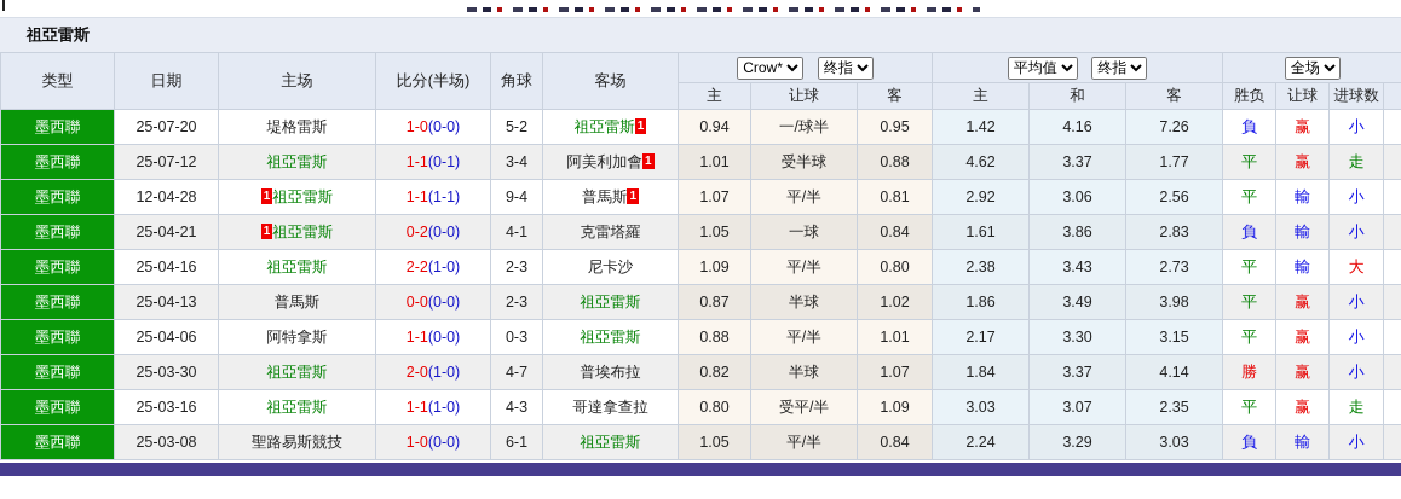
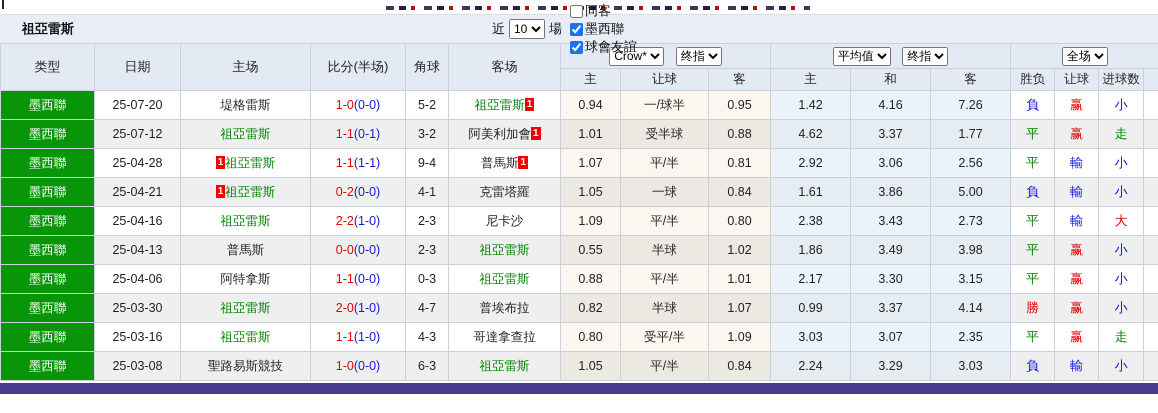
  祖亞雷斯
+ 近
+ 10
+ 場
+ 同客
+ 墨西聯
+ 球會友誼
  类型	日期	主场	比分(半场)	角球	客场	Crow* 终指	平均值 终指	全场
  主	让球	客	主	和	客	胜负	让球	进球数
  墨西聯	25-07-20	堤格雷斯	1-0(0-0)	5-2	祖亞雷斯 1	0.94	一/球半	0.95	1.42	4.16	7.26	負	赢	小
- 墨西聯	25-07-12	祖亞雷斯	1-1(0-1)	3-4	阿美利加會 1	1.01	受半球	0.88	4.62	3.37	1.77	平	赢	走
+ 墨西聯	25-07-12	祖亞雷斯	1-1(0-1)	3-2	阿美利加會 1	1.01	受半球	0.88	4.62	3.37	1.77	平	赢	走
- 墨西聯	12-04-28	1 祖亞雷斯	1-1(1-1)	9-4	普馬斯 1	1.07	平/半	0.81	2.92	3.06	2.56	平	輸	小
+ 墨西聯	25-04-28	1 祖亞雷斯	1-1(1-1)	9-4	普馬斯 1	1.07	平/半	0.81	2.92	3.06	2.56	平	輸	小
- 墨西聯	25-04-21	1 祖亞雷斯	0-2(0-0)	4-1	克雷塔羅	1.05	一球	0.84	1.61	3.86	2.83	負	輸	小
+ 墨西聯	25-04-21	1 祖亞雷斯	0-2(0-0)	4-1	克雷塔羅	1.05	一球	0.84	1.61	3.86	5.00	負	輸	小
  墨西聯	25-04-16	祖亞雷斯	2-2(1-0)	2-3	尼卡沙	1.09	平/半	0.80	2.38	3.43	2.73	平	輸	大
- 墨西聯	25-04-13	普馬斯	0-0(0-0)	2-3	祖亞雷斯	0.87	半球	1.02	1.86	3.49	3.98	平	赢	小
+ 墨西聯	25-04-13	普馬斯	0-0(0-0)	2-3	祖亞雷斯	0.55	半球	1.02	1.86	3.49	3.98	平	赢	小
  墨西聯	25-04-06	阿特拿斯	1-1(0-0)	0-3	祖亞雷斯	0.88	平/半	1.01	2.17	3.30	3.15	平	赢	小
- 墨西聯	25-03-30	祖亞雷斯	2-0(1-0)	4-7	普埃布拉	0.82	半球	1.07	1.84	3.37	4.14	勝	赢	小
+ 墨西聯	25-03-30	祖亞雷斯	2-0(1-0)	4-7	普埃布拉	0.82	半球	1.07	0.99	3.37	4.14	勝	赢	小
  墨西聯	25-03-16	祖亞雷斯	1-1(1-0)	4-3	哥達拿查拉	0.80	受平/半	1.09	3.03	3.07	2.35	平	赢	走
- 墨西聯	25-03-08	聖路易斯競技	1-0(0-0)	6-1	祖亞雷斯	1.05	平/半	0.84	2.24	3.29	3.03	負	輸	小
+ 墨西聯	25-03-08	聖路易斯競技	1-0(0-0)	6-3	祖亞雷斯	1.05	平/半	0.84	2.24	3.29	3.03	負	輸	小
